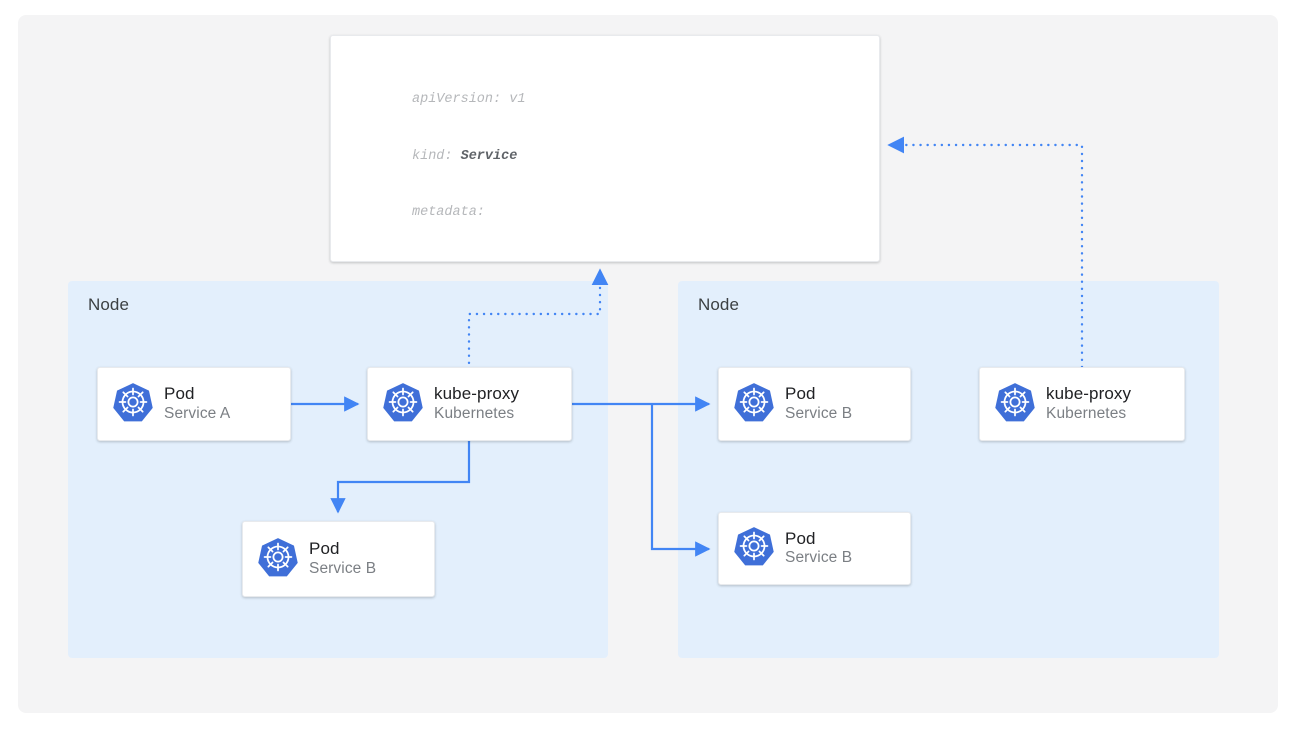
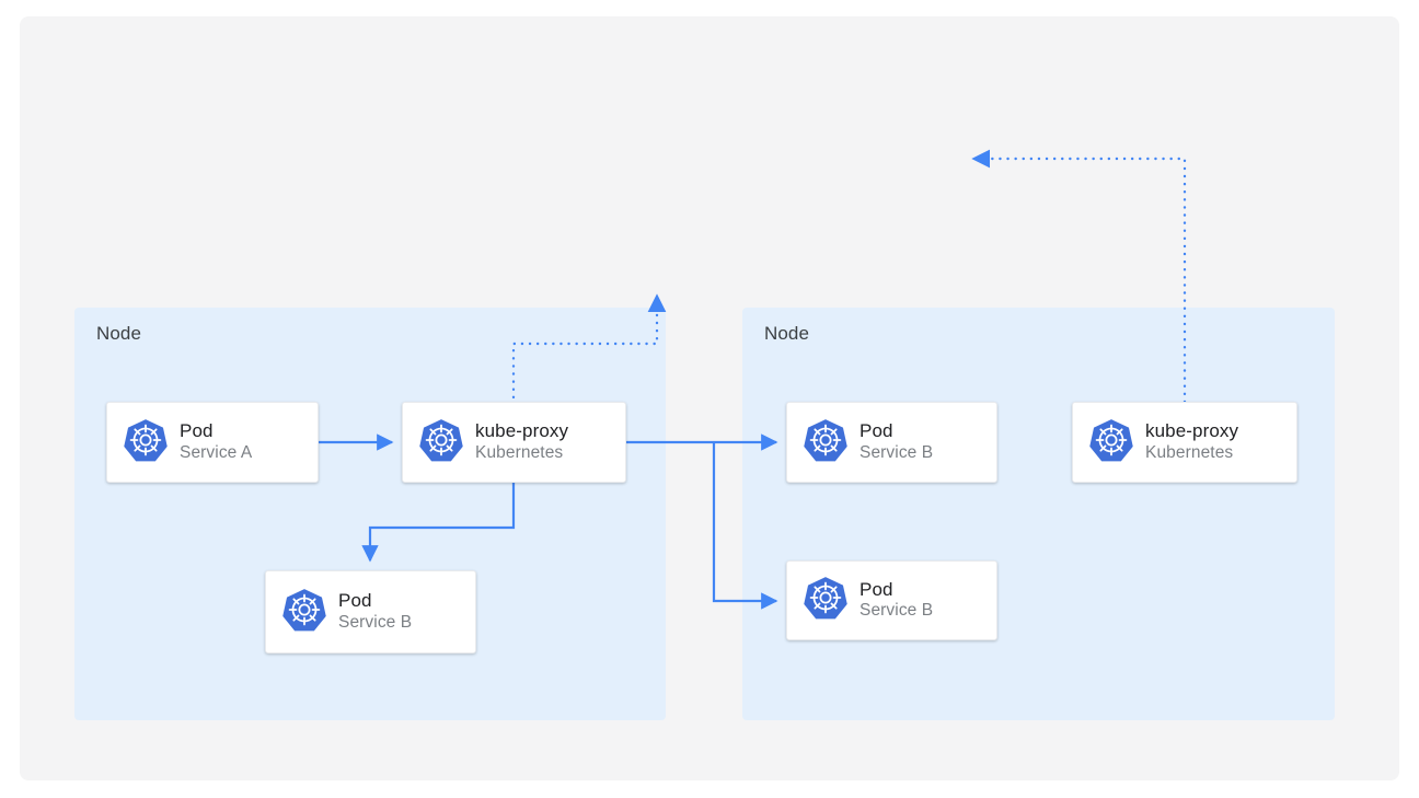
  Node
  Node
- apiVersion: v1
- kind: Service
- metadata:
  Pod
  Service A
  kube-proxy
  Kubernetes
  Pod
  Service B
  Pod
  Service B
  Pod
  Service B
  kube-proxy
  Kubernetes
